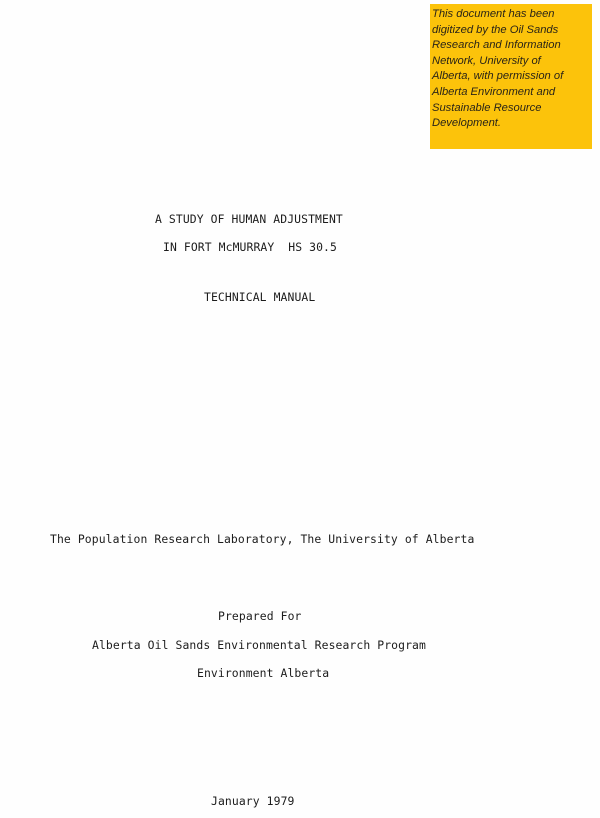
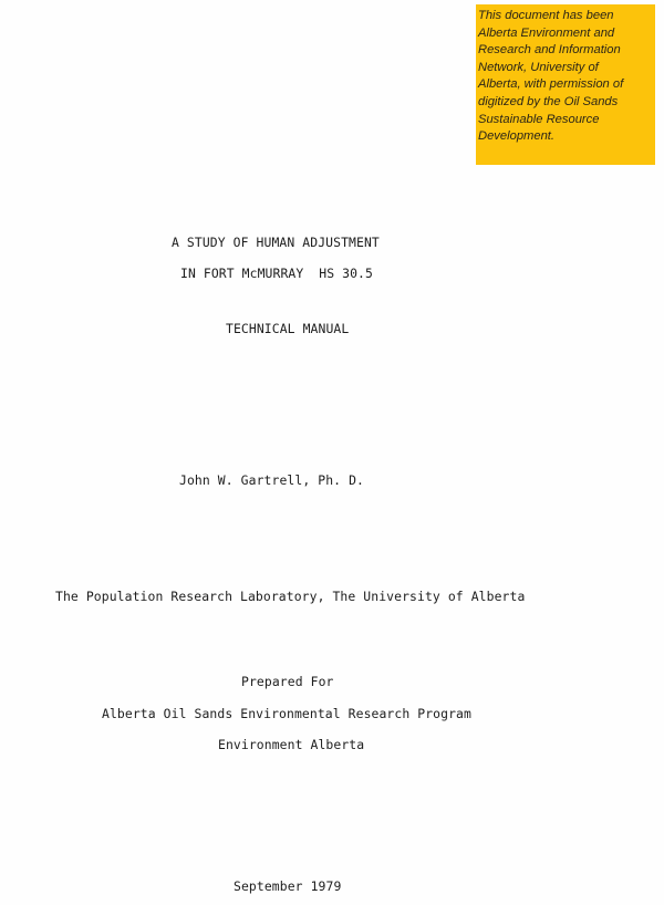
  This document has been
- digitized by the Oil Sands
+ Alberta Environment and
  Research and Information
  Network, University of
  Alberta, with permission of
- Alberta Environment and
+ digitized by the Oil Sands
  Sustainable Resource
  Development.
  A STUDY OF HUMAN ADJUSTMENT
  IN FORT McMURRAY HS 30.5
  TECHNICAL MANUAL
+ John W. Gartrell, Ph. D.
  The Population Research Laboratory, The University of Alberta
  Prepared For
  Alberta Oil Sands Environmental Research Program
  Environment Alberta
- January 1979
+ September 1979
